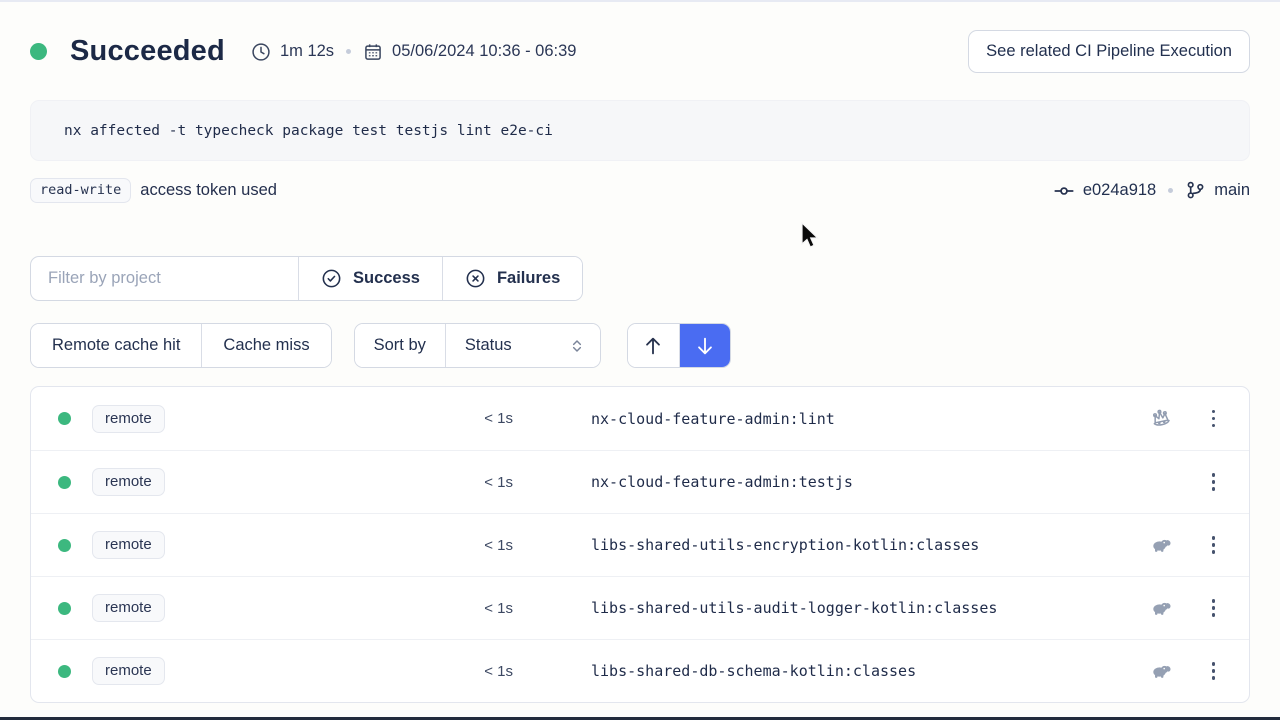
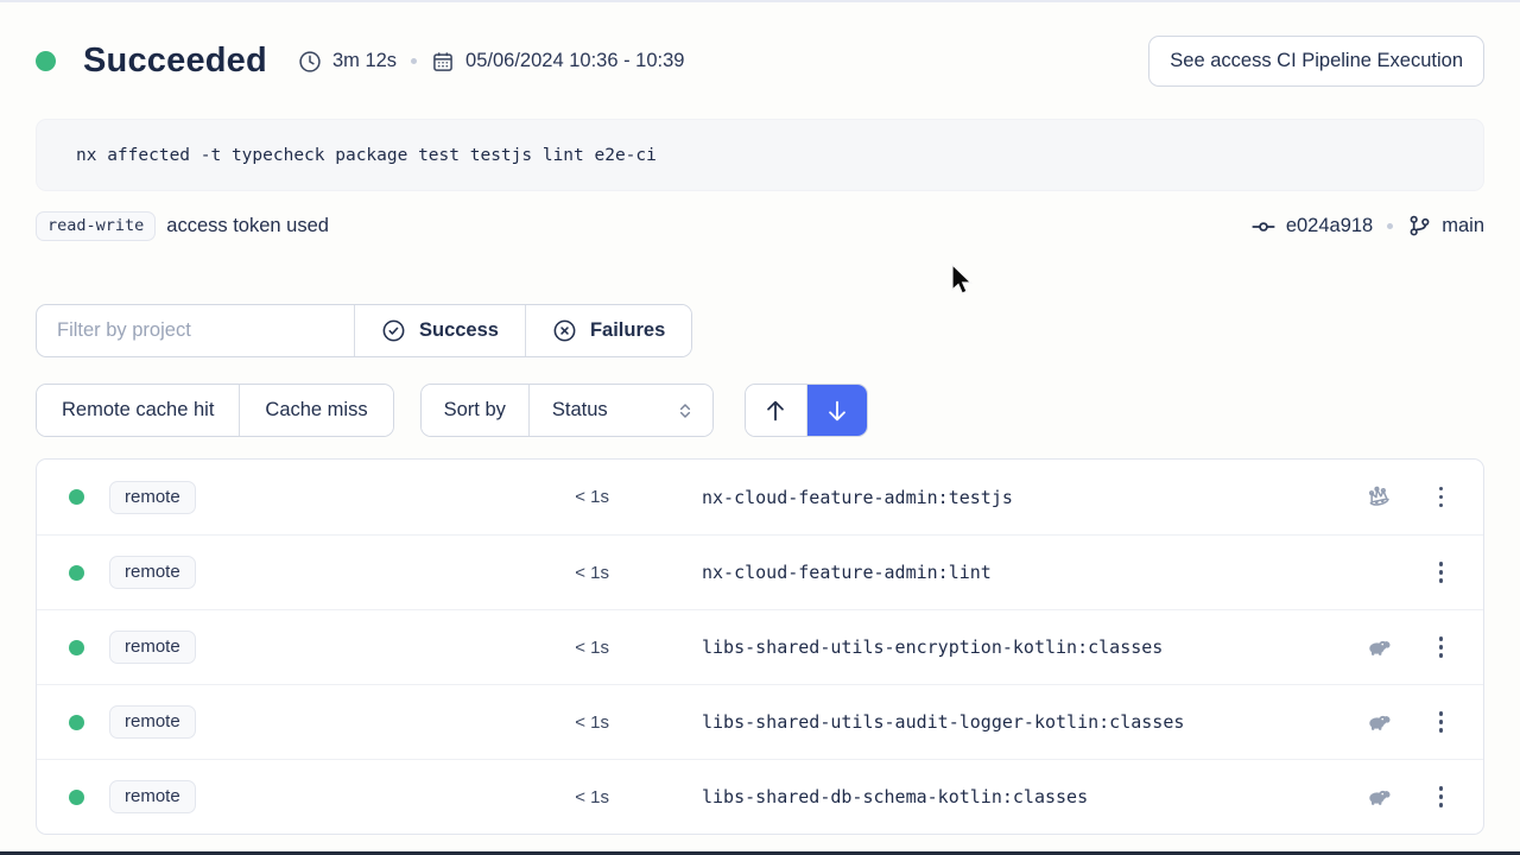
  Succeeded
- 1m 12s
+ 3m 12s
- 05/06/2024 10:36 - 06:39
+ 05/06/2024 10:36 - 10:39
- See related CI Pipeline Execution
+ See access CI Pipeline Execution
  nx affected -t typecheck package test testjs lint e2e-ci
  read-write
  access token used
  e024a918
  main
  Filter by project
  Success
  Failures
  Remote cache hit
  Cache miss
  Sort by
  Status
  remote
  < 1s
- nx-cloud-feature-admin:lint
+ nx-cloud-feature-admin:testjs
  remote
  < 1s
- nx-cloud-feature-admin:testjs
+ nx-cloud-feature-admin:lint
  remote
  < 1s
  libs-shared-utils-encryption-kotlin:classes
  remote
  < 1s
  libs-shared-utils-audit-logger-kotlin:classes
  remote
  < 1s
  libs-shared-db-schema-kotlin:classes
